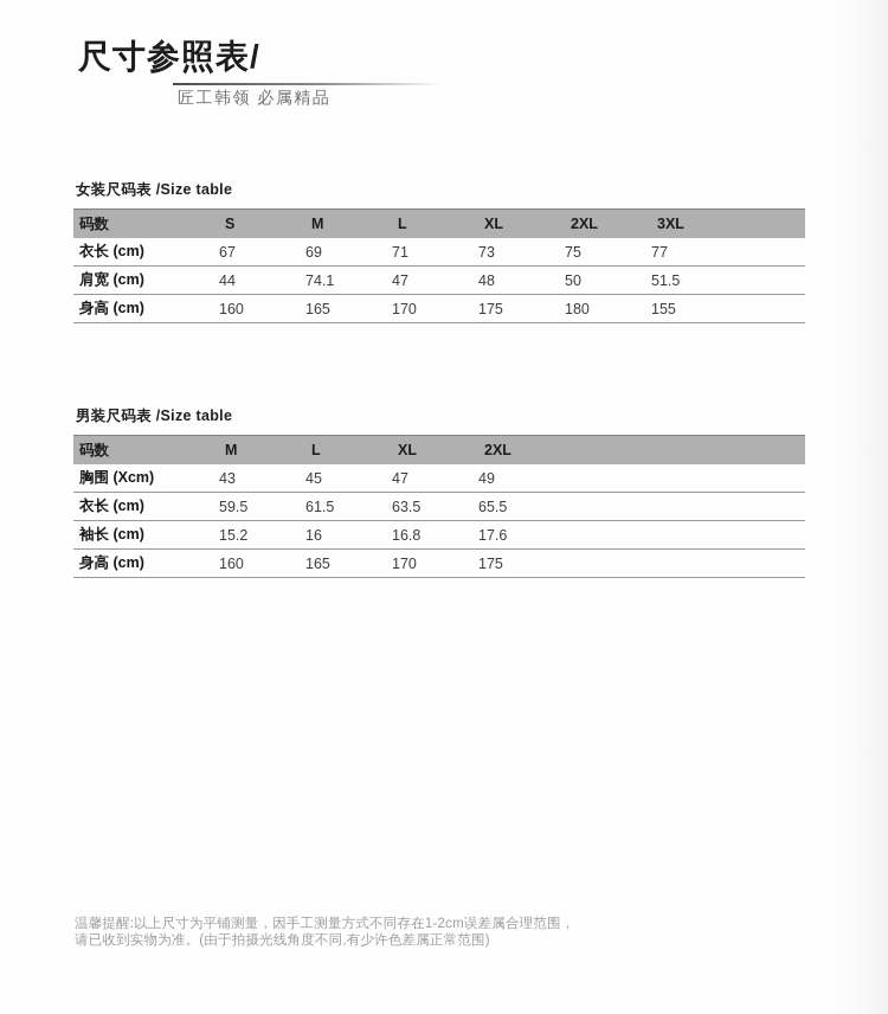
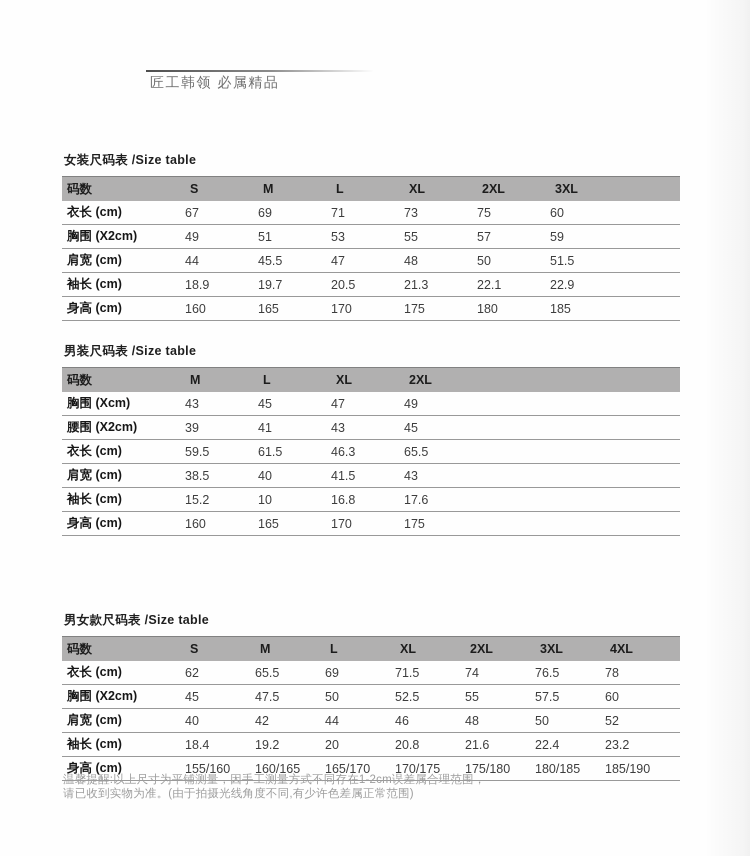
- 尺寸参照表/
  匠工韩领 必属精品
  女装尺码表 /Size table
  码数	S	M	L	XL	2XL	3XL
- 衣长 (cm)	67	69	71	73	75	77
+ 衣长 (cm)	67	69	71	73	75	60
+ 胸围 (X2cm)	49	51	53	55	57	59
- 肩宽 (cm)	44	74.1	47	48	50	51.5
+ 肩宽 (cm)	44	45.5	47	48	50	51.5
+ 袖长 (cm)	18.9	19.7	20.5	21.3	22.1	22.9
- 身高 (cm)	160	165	170	175	180	155
+ 身高 (cm)	160	165	170	175	180	185
  男装尺码表 /Size table
  码数	M	L	XL	2XL
  胸围 (Xcm)	43	45	47	49
+ 腰围 (X2cm)	39	41	43	45
- 衣长 (cm)	59.5	61.5	63.5	65.5
+ 衣长 (cm)	59.5	61.5	46.3	65.5
+ 肩宽 (cm)	38.5	40	41.5	43
- 袖长 (cm)	15.2	16	16.8	17.6
+ 袖长 (cm)	15.2	10	16.8	17.6
  身高 (cm)	160	165	170	175
+ 男女款尺码表 /Size table
+ 码数	S	M	L	XL	2XL	3XL	4XL
+ 衣长 (cm)	62	65.5	69	71.5	74	76.5	78
+ 胸围 (X2cm)	45	47.5	50	52.5	55	57.5	60
+ 肩宽 (cm)	40	42	44	46	48	50	52
+ 袖长 (cm)	18.4	19.2	20	20.8	21.6	22.4	23.2
+ 身高 (cm)	155/160	160/165	165/170	170/175	175/180	180/185	185/190
  温馨提醒:以上尺寸为平铺测量，因手工测量方式不同存在1-2cm误差属合理范围，
  请已收到实物为准。(由于拍摄光线角度不同,有少许色差属正常范围)
